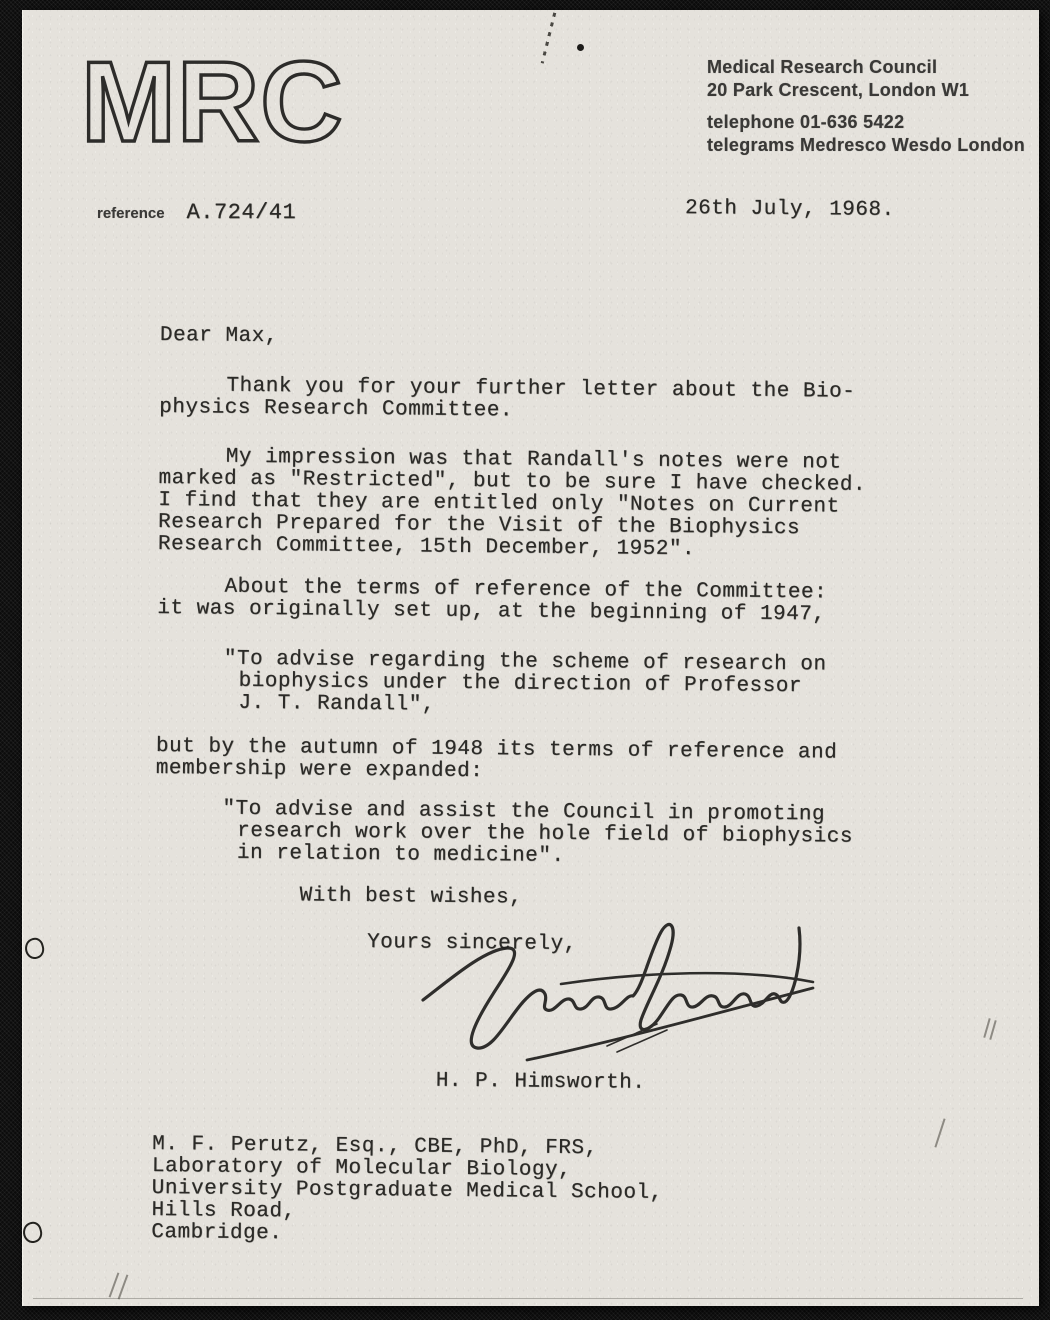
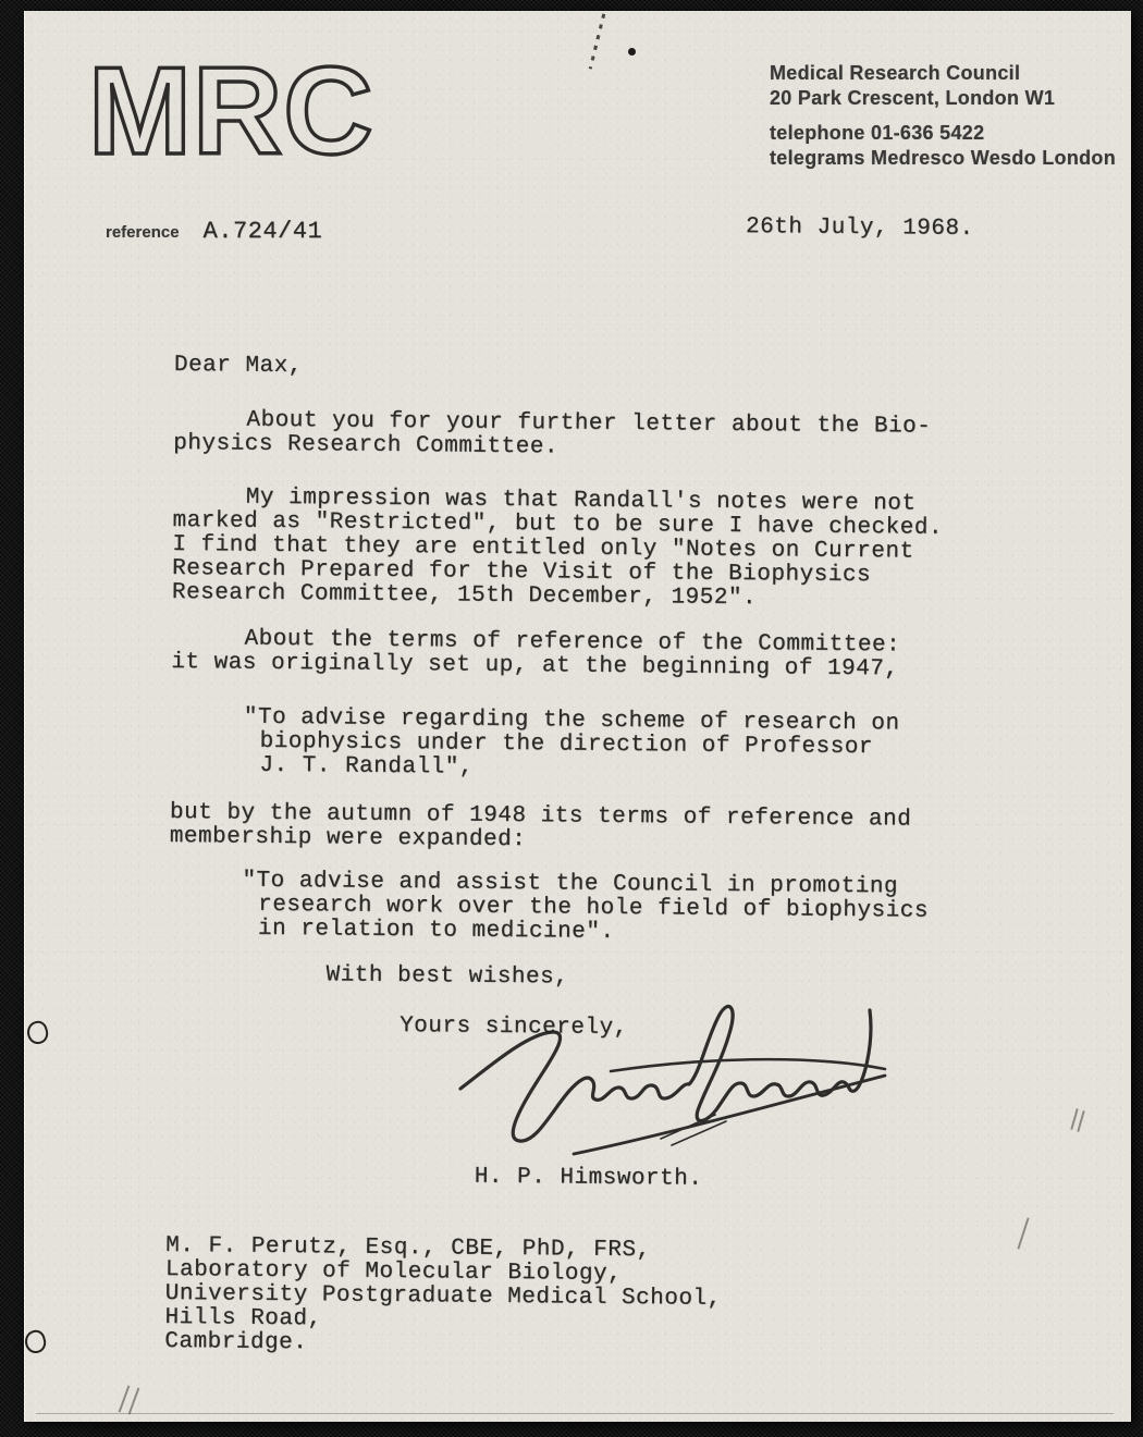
  MRC
  Medical Research Council
  20 Park Crescent, London W1
  telephone 01-636 5422
  telegrams Medresco Wesdo London
  reference A.724/41
  26th July, 1968.
  Dear Max,
- Thank you for your further letter about the Bio-
+ About you for your further letter about the Bio-
  physics Research Committee.
  My impression was that Randall's notes were not
  marked as "Restricted", but to be sure I have checked.
  I find that they are entitled only "Notes on Current
  Research Prepared for the Visit of the Biophysics
  Research Committee, 15th December, 1952".
  About the terms of reference of the Committee:
  it was originally set up, at the beginning of 1947,
  "To advise regarding the scheme of research on
  biophysics under the direction of Professor
  J. T. Randall",
  but by the autumn of 1948 its terms of reference and
  membership were expanded:
  "To advise and assist the Council in promoting
  research work over the hole field of biophysics
  in relation to medicine".
  With best wishes,
  Yours sincerely,
  H. P. Himsworth.
  M. F. Perutz, Esq., CBE, PhD, FRS,
  Laboratory of Molecular Biology,
  University Postgraduate Medical School,
  Hills Road,
  Cambridge.
